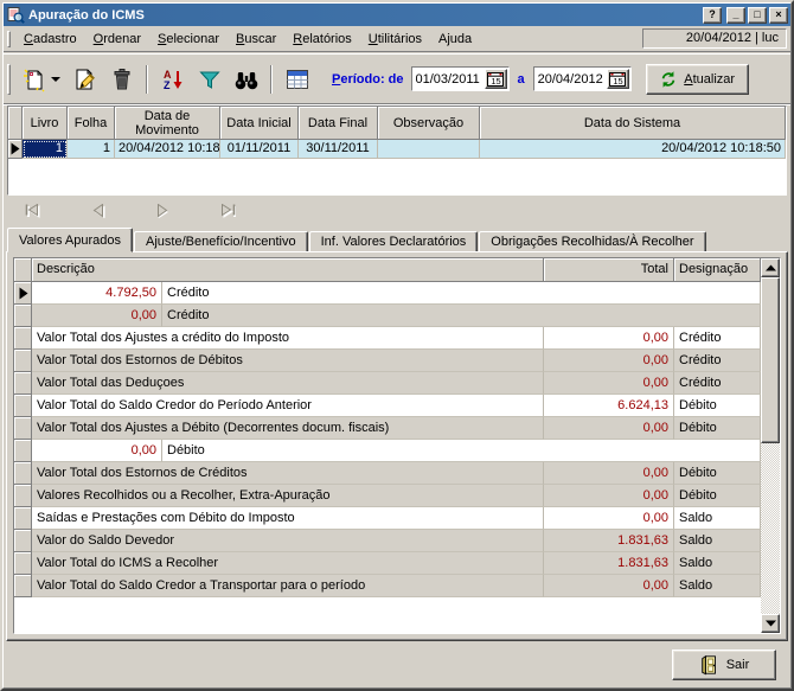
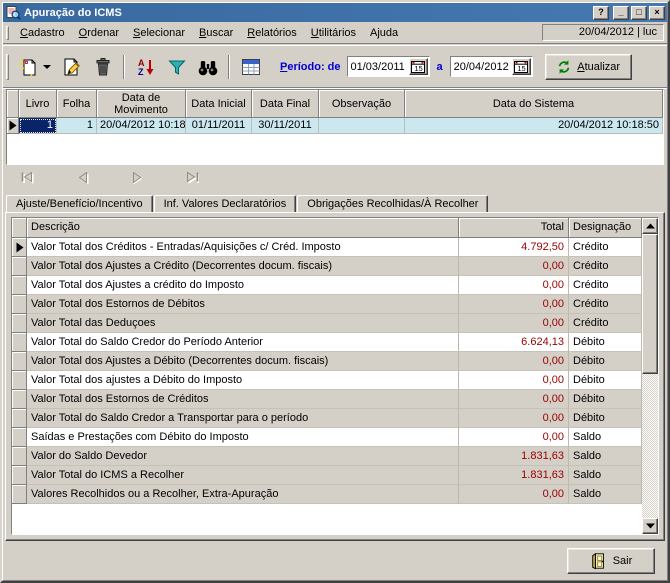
  Apuração do ICMS
  ? _ □ ×
  Cadastro
  Ordenar
  Selecionar
  Buscar
  Relatórios
  Utilitários
  Ajuda
  20/04/2012 | luc
  A
  Z
  Período: de
  01/03/2011
  15
  a
  20/04/2012
  15
  Atualizar
  Livro
  Folha
  Data de Movimento
  Data Inicial
  Data Final
  Observação
  Data do Sistema
  1
  1
  20/04/2012 10:18
  01/11/2011
  30/11/2011
  20/04/2012 10:18:50
- Valores Apurados
  Ajuste/Benefício/Incentivo
  Inf. Valores Declaratórios
  Obrigações Recolhidas/À Recolher
  Descrição
  Total
  Designação
+ Valor Total dos Créditos - Entradas/Aquisições c/ Créd. Imposto
  4.792,50
  Crédito
+ Valor Total dos Ajustes a Crédito (Decorrentes docum. fiscais)
  0,00
  Crédito
  Valor Total dos Ajustes a crédito do Imposto
  0,00
  Crédito
  Valor Total dos Estornos de Débitos
  0,00
  Crédito
  Valor Total das Deduçoes
  0,00
  Crédito
  Valor Total do Saldo Credor do Período Anterior
  6.624,13
  Débito
  Valor Total dos Ajustes a Débito (Decorrentes docum. fiscais)
  0,00
  Débito
+ Valor Total dos ajustes a Débito do Imposto
  0,00
  Débito
  Valor Total dos Estornos de Créditos
  0,00
  Débito
- Valores Recolhidos ou a Recolher, Extra-Apuração
+ Valor Total do Saldo Credor a Transportar para o período
  0,00
  Débito
  Saídas e Prestações com Débito do Imposto
  0,00
  Saldo
  Valor do Saldo Devedor
  1.831,63
  Saldo
  Valor Total do ICMS a Recolher
  1.831,63
  Saldo
- Valor Total do Saldo Credor a Transportar para o período
+ Valores Recolhidos ou a Recolher, Extra-Apuração
  0,00
  Saldo
  Sair
